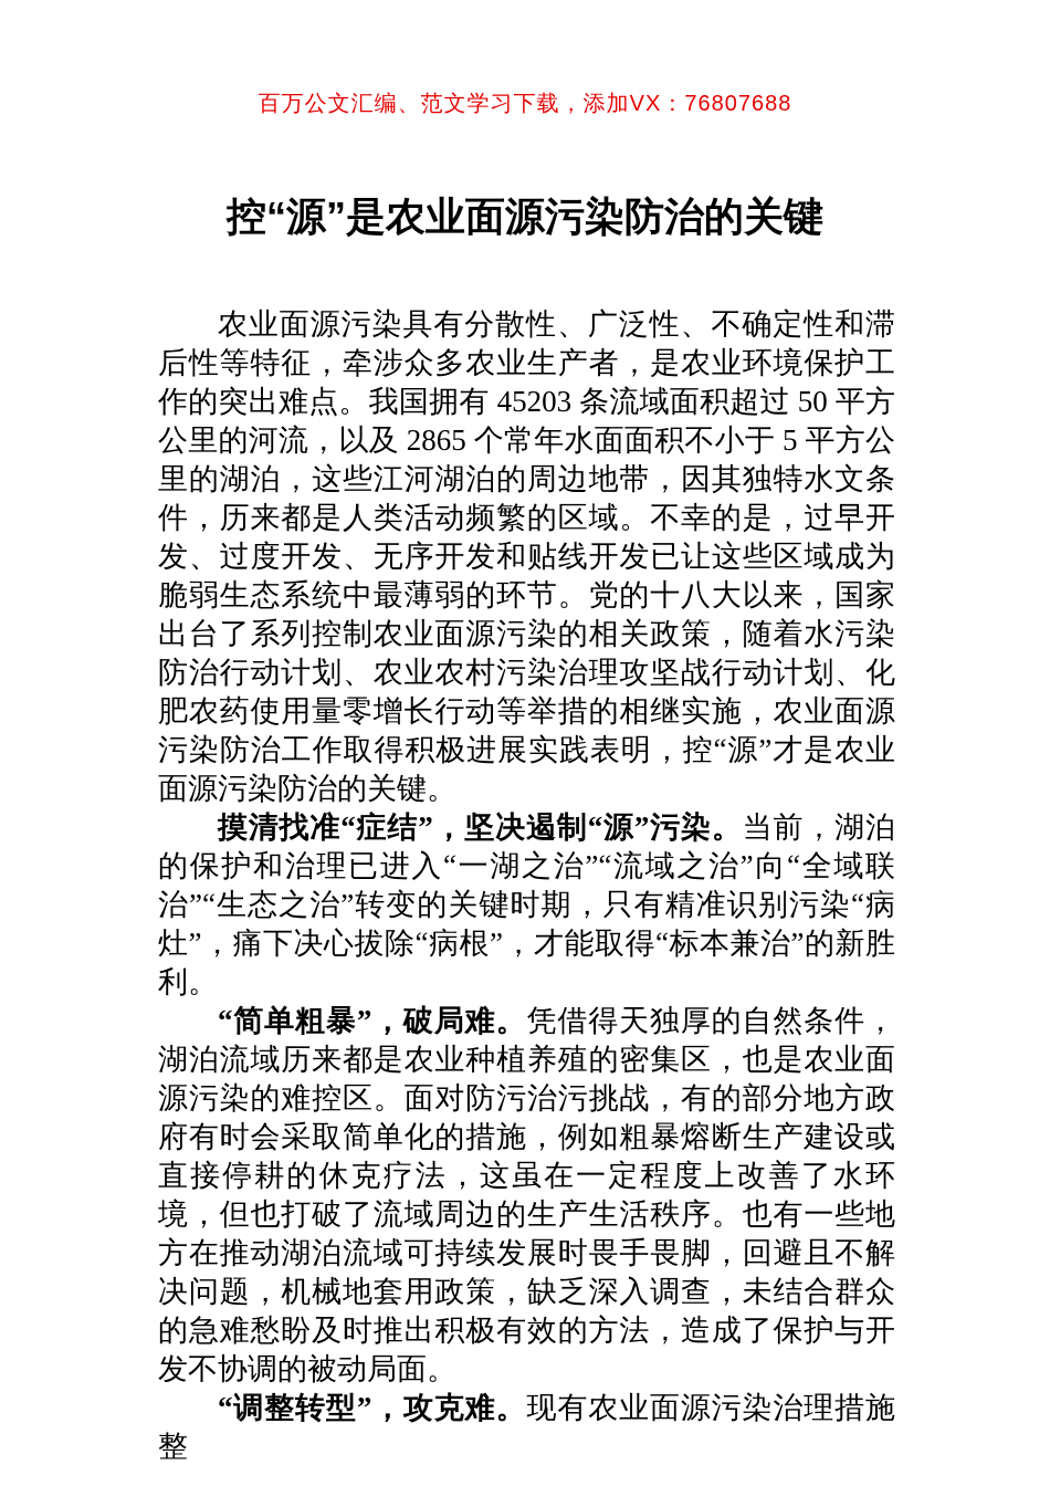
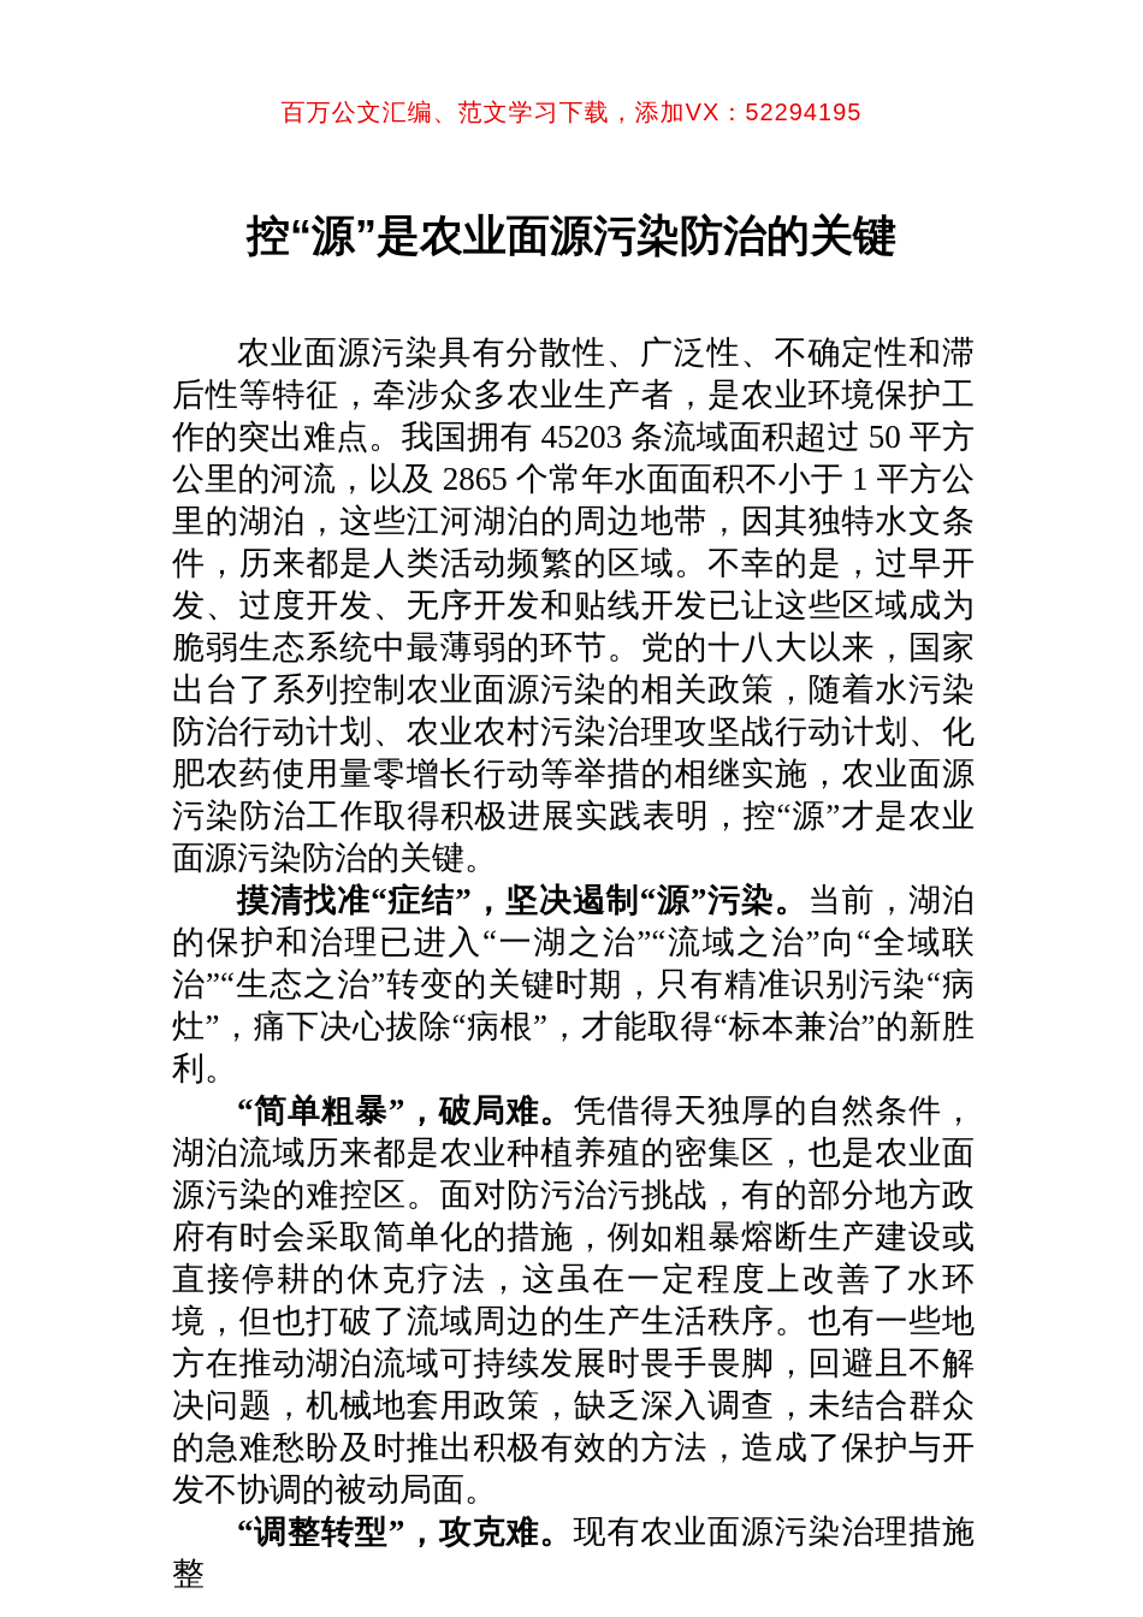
- 百万公文汇编、范文学习下载，添加VX：76807688
+ 百万公文汇编、范文学习下载，添加VX：52294195
  控“源”是农业面源污染防治的关键
- 农业面源污染具有分散性、广泛性、不确定性和滞后性等特征，牵涉众多农业生产者，是农业环境保护工作的突出难点。我国拥有 45203 条流域面积超过 50 平方公里的河流，以及 2865 个常年水面面积不小于 5 平方公里的湖泊，这些江河湖泊的周边地带，因其独特水文条件，历来都是人类活动频繁的区域。不幸的是，过早开发、过度开发、无序开发和贴线开发已让这些区域成为脆弱生态系统中最薄弱的环节。党的十八大以来，国家出台了系列控制农业面源污染的相关政策，随着水污染防治行动计划、农业农村污染治理攻坚战行动计划、化肥农药使用量零增长行动等举措的相继实施，农业面源污染防治工作取得积极进展实践表明，控“源”才是农业面源污染防治的关键。
+ 农业面源污染具有分散性、广泛性、不确定性和滞后性等特征，牵涉众多农业生产者，是农业环境保护工作的突出难点。我国拥有 45203 条流域面积超过 50 平方公里的河流，以及 2865 个常年水面面积不小于 1 平方公里的湖泊，这些江河湖泊的周边地带，因其独特水文条件，历来都是人类活动频繁的区域。不幸的是，过早开发、过度开发、无序开发和贴线开发已让这些区域成为脆弱生态系统中最薄弱的环节。党的十八大以来，国家出台了系列控制农业面源污染的相关政策，随着水污染防治行动计划、农业农村污染治理攻坚战行动计划、化肥农药使用量零增长行动等举措的相继实施，农业面源污染防治工作取得积极进展实践表明，控“源”才是农业面源污染防治的关键。
  摸清找准“症结”，坚决遏制“源”污染。当前，湖泊的保护和治理已进入“一湖之治”“流域之治”向“全域联治”“生态之治”转变的关键时期，只有精准识别污染“病灶”，痛下决心拔除“病根”，才能取得“标本兼治”的新胜利。
  “简单粗暴”，破局难。凭借得天独厚的自然条件，湖泊流域历来都是农业种植养殖的密集区，也是农业面源污染的难控区。面对防污治污挑战，有的部分地方政府有时会采取简单化的措施，例如粗暴熔断生产建设或直接停耕的休克疗法，这虽在一定程度上改善了水环境，但也打破了流域周边的生产生活秩序。也有一些地方在推动湖泊流域可持续发展时畏手畏脚，回避且不解决问题，机械地套用政策，缺乏深入调查，未结合群众的急难愁盼及时推出积极有效的方法，造成了保护与开发不协调的被动局面。
  “调整转型”，攻克难。现有农业面源污染治理措施整
